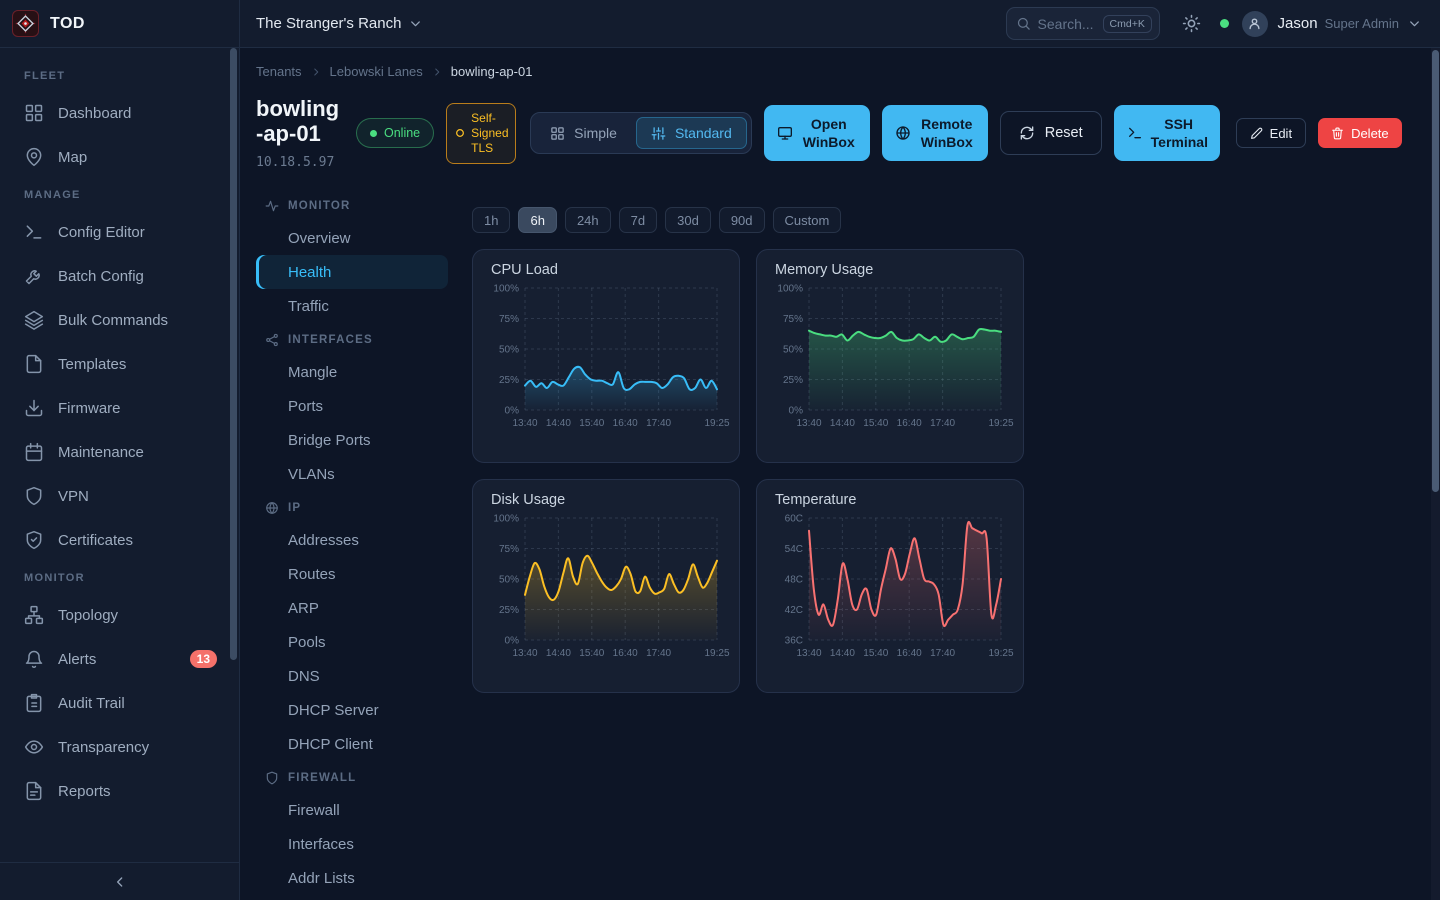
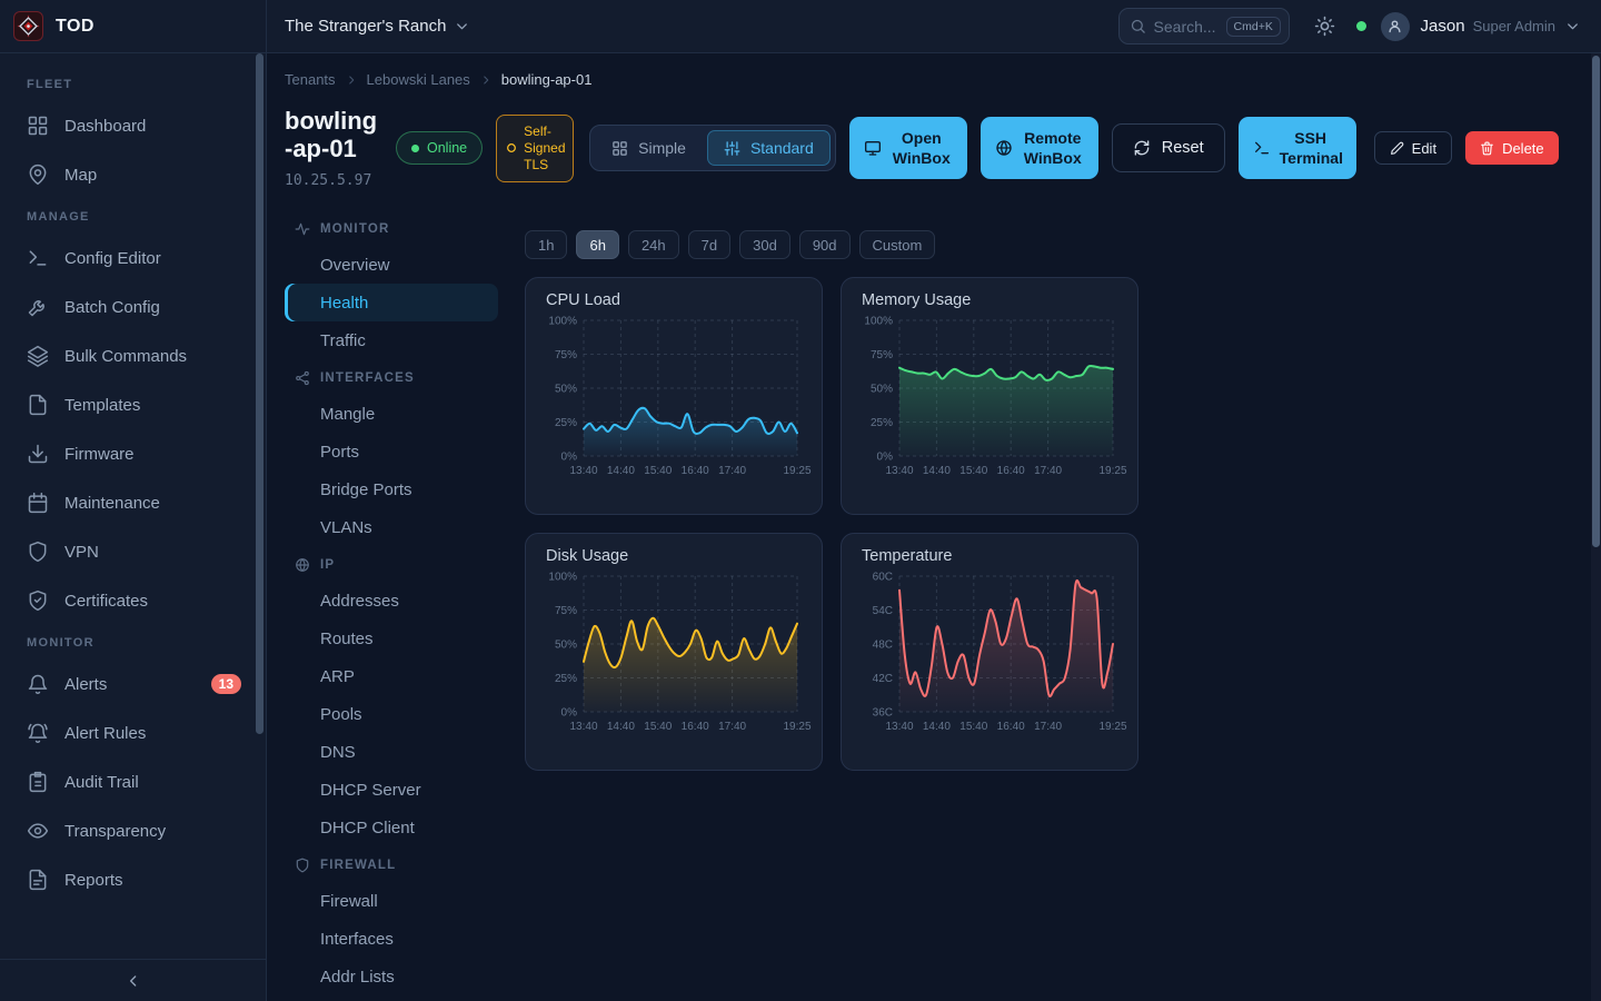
  TOD
  The Stranger's Ranch
  Search...
  Cmd+K
  Jason
  Super Admin
  FLEET
  Dashboard
  Map
  MANAGE
  Config Editor
  Batch Config
  Bulk Commands
  Templates
  Firmware
  Maintenance
  VPN
  Certificates
  MONITOR
- Topology
  Alerts
  13
+ Alert Rules
  Audit Trail
  Transparency
  Reports
  Tenants
  Lebowski Lanes
  bowling-ap-01
  bowling-ap-01
- 10.18.5.97
+ 10.25.5.97
  Online
  Self-Signed TLS
  Simple
  Standard
  Open WinBox
  Remote WinBox
  Reset
  SSH Terminal
  Edit
  Delete
  MONITOR
  Overview
  Health
  Traffic
  INTERFACES
  Mangle
  Ports
  Bridge Ports
  VLANs
  IP
  Addresses
  Routes
  ARP
  Pools
  DNS
  DHCP Server
  DHCP Client
  FIREWALL
  Firewall
  Interfaces
  Addr Lists
  1h
  6h
  24h
  7d
  30d
  90d
  Custom
  CPU Load
  0%
  25%
  50%
  75%
  100%
  13:40
  14:40
  15:40
  16:40
  17:40
  19:25
  Memory Usage
  0%
  25%
  50%
  75%
  100%
  13:40
  14:40
  15:40
  16:40
  17:40
  19:25
  Disk Usage
  0%
  25%
  50%
  75%
  100%
  13:40
  14:40
  15:40
  16:40
  17:40
  19:25
  Temperature
  36C
  42C
  48C
  54C
  60C
  13:40
  14:40
  15:40
  16:40
  17:40
  19:25
